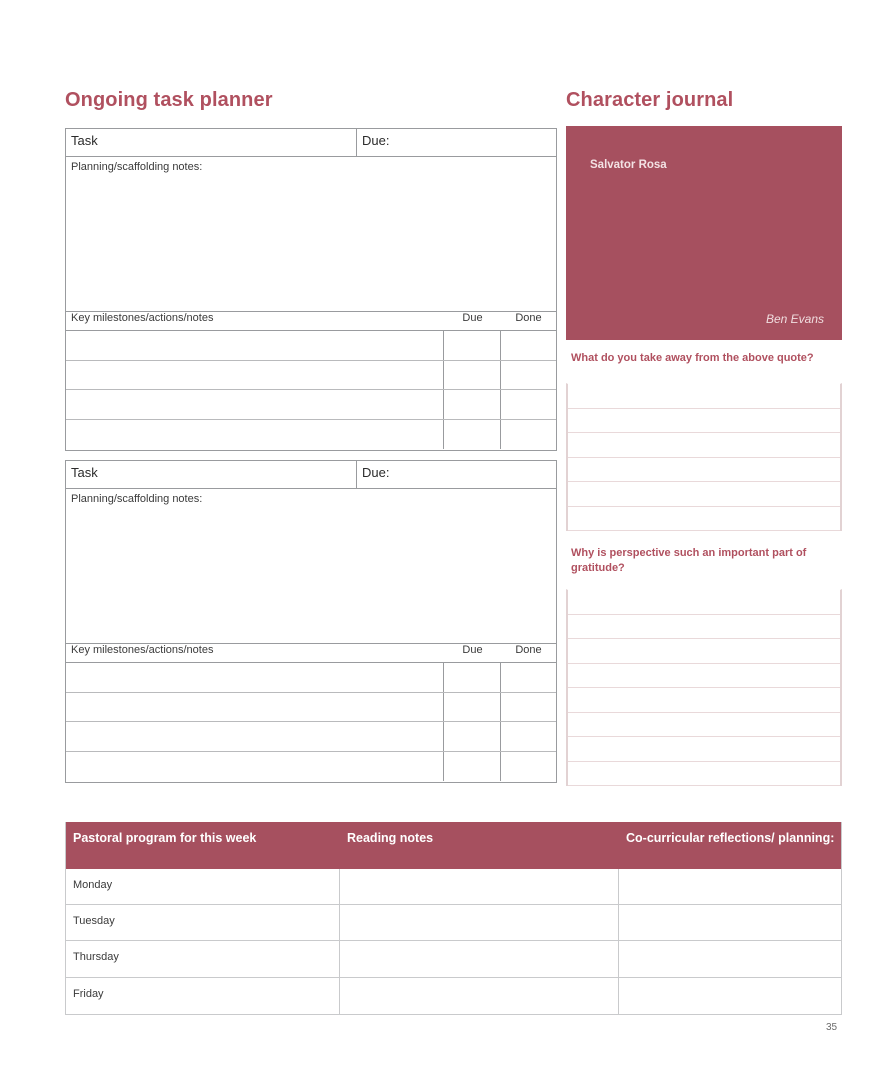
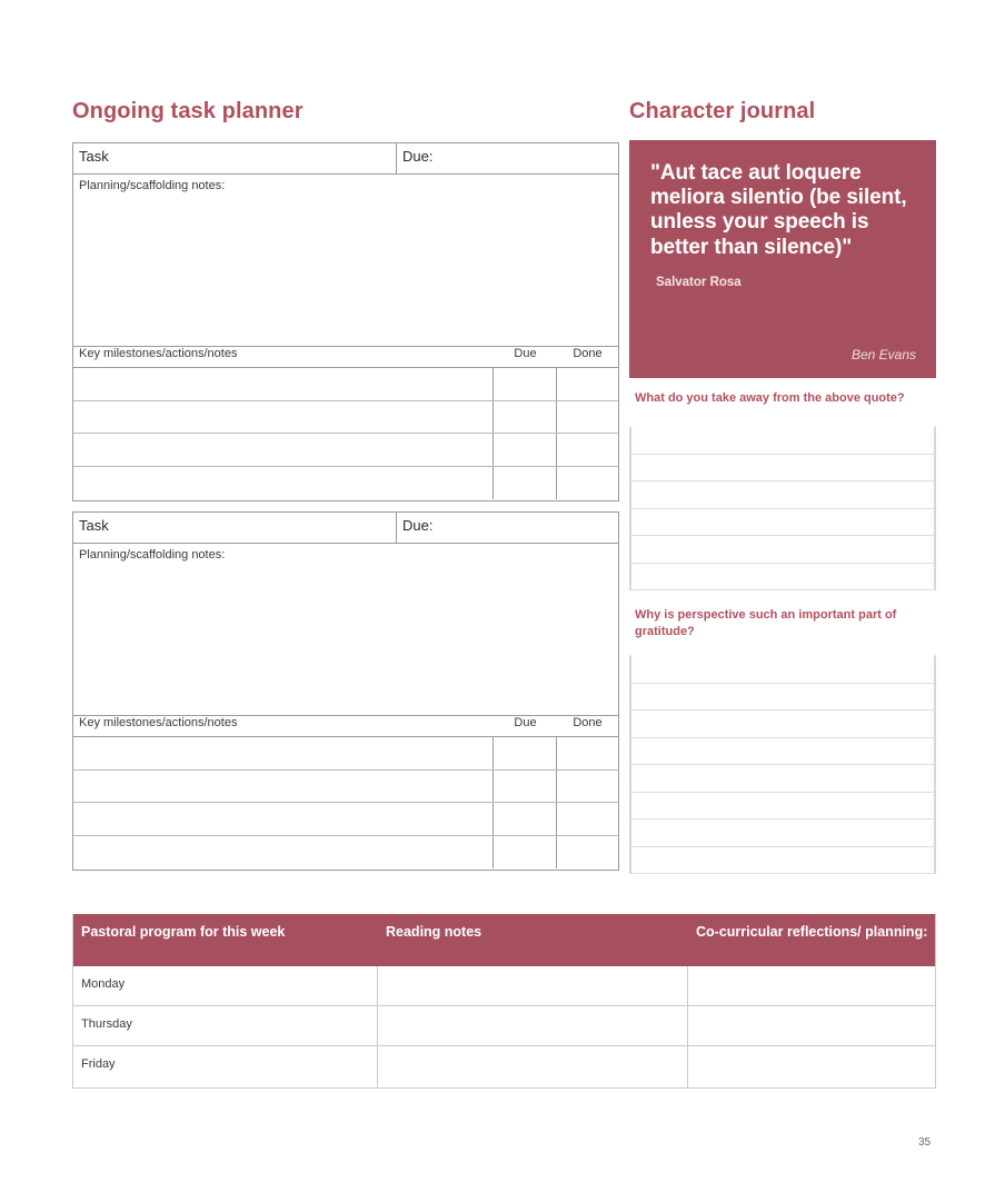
  Ongoing task planner
  Character journal
  Task
  Due:
  Planning/scaffolding notes:
  Key milestones/actions/notes
  Due
  Done
  Task
  Due:
  Planning/scaffolding notes:
  Key milestones/actions/notes
  Due
  Done
+ "Aut tace aut loquere meliora silentio (be silent, unless your speech is better than silence)"
  Salvator Rosa
  Ben Evans
  What do you take away from the above quote?
  Why is perspective such an important part of gratitude?
  Pastoral program for this week
  Reading notes
  Co-curricular reflections/ planning:
  Monday
- Tuesday
  Thursday
  Friday
  35
